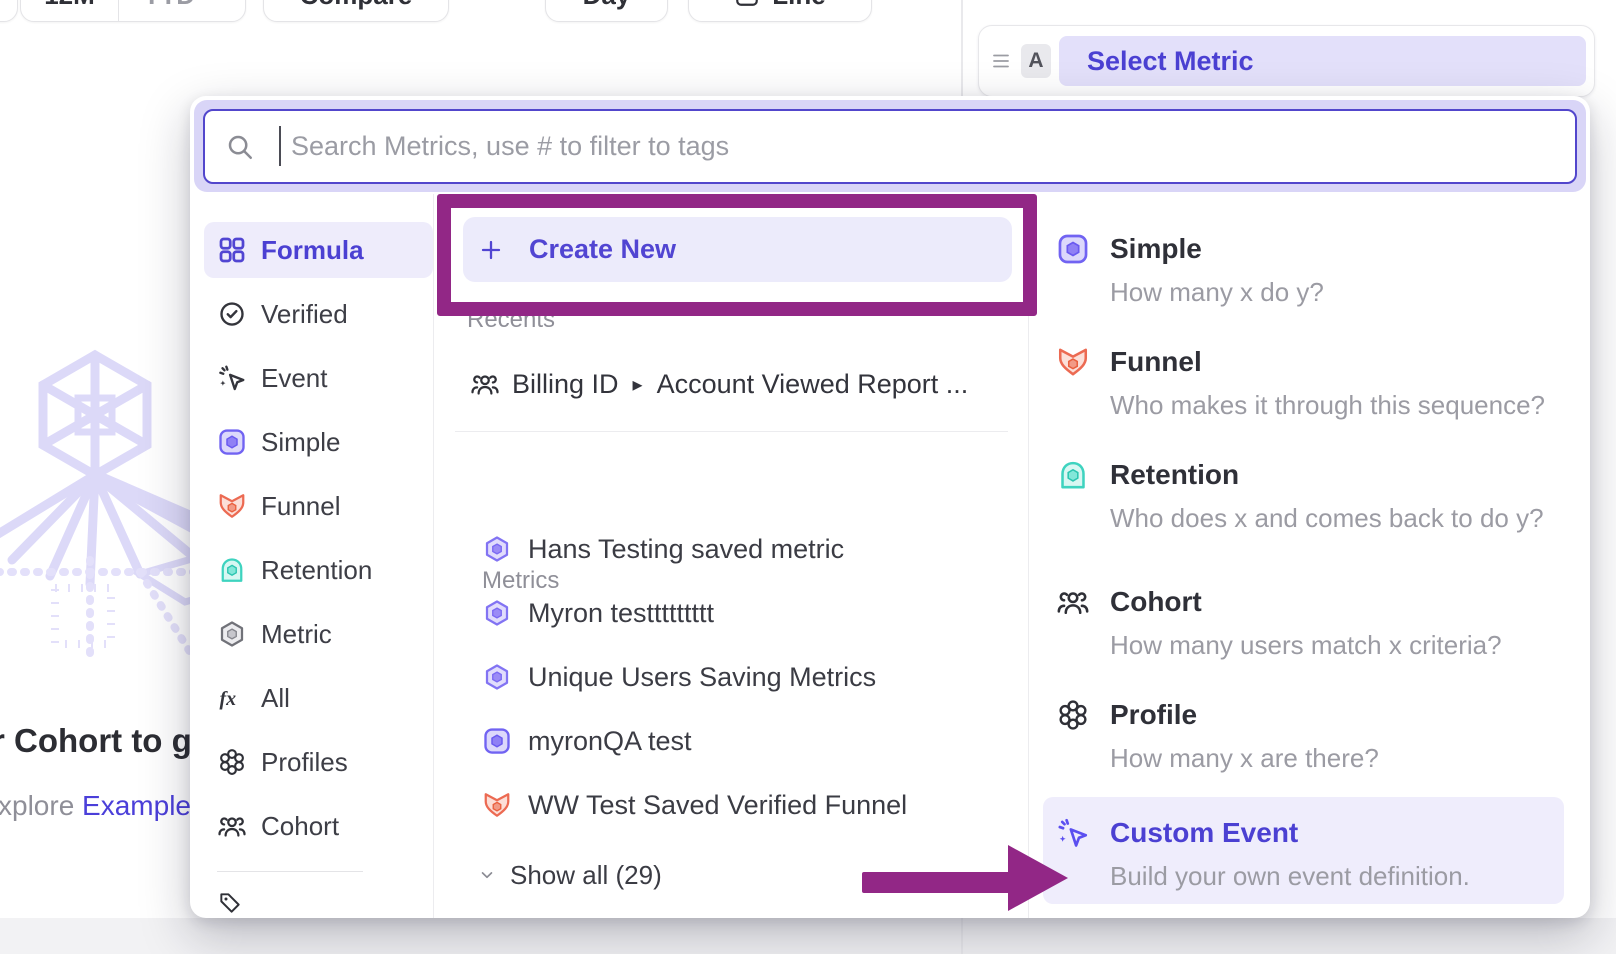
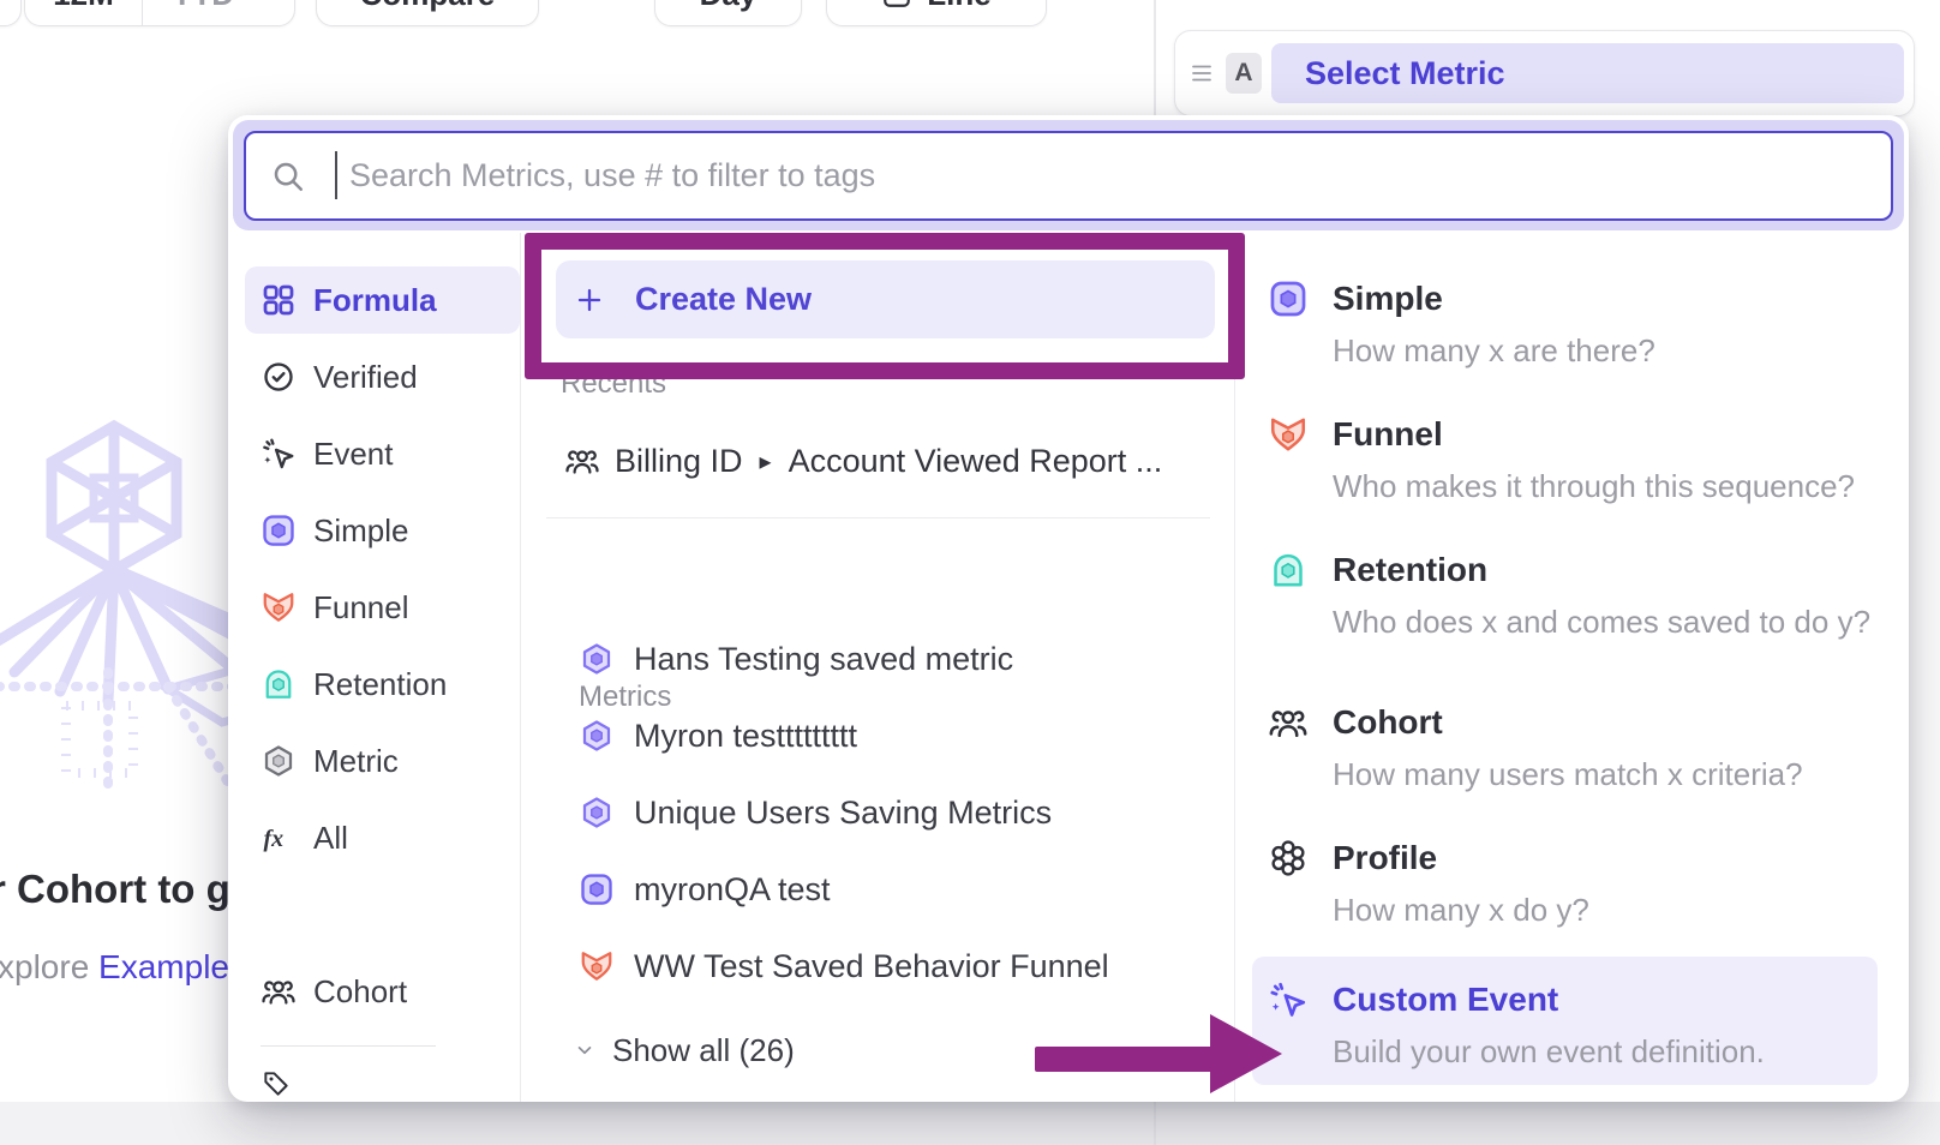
  A
  Select Metric
  Cohort to g
  xplore Example
  Search Metrics, use # to filter to tags
  Formula
  Verified
  Event
  Simple
  Funnel
  Retention
  Metric
  fx
  All
- Profiles
  Cohort
  Create New
  Recents
  Billing ID
  ▸
  Account Viewed Report ...
  Metrics
  Hans Testing saved metric
  Myron testtttttttt
  Unique Users Saving Metrics
  myronQA test
- WW Test Saved Verified Funnel
+ WW Test Saved Behavior Funnel
- Show all (29)
+ Show all (26)
  Simple
- How many x do y?
+ How many x are there?
  Funnel
  Who makes it through this sequence?
  Retention
- Who does x and comes back to do y?
+ Who does x and comes saved to do y?
  Cohort
  How many users match x criteria?
  Profile
- How many x are there?
+ How many x do y?
  Custom Event
  Build your own event definition.
